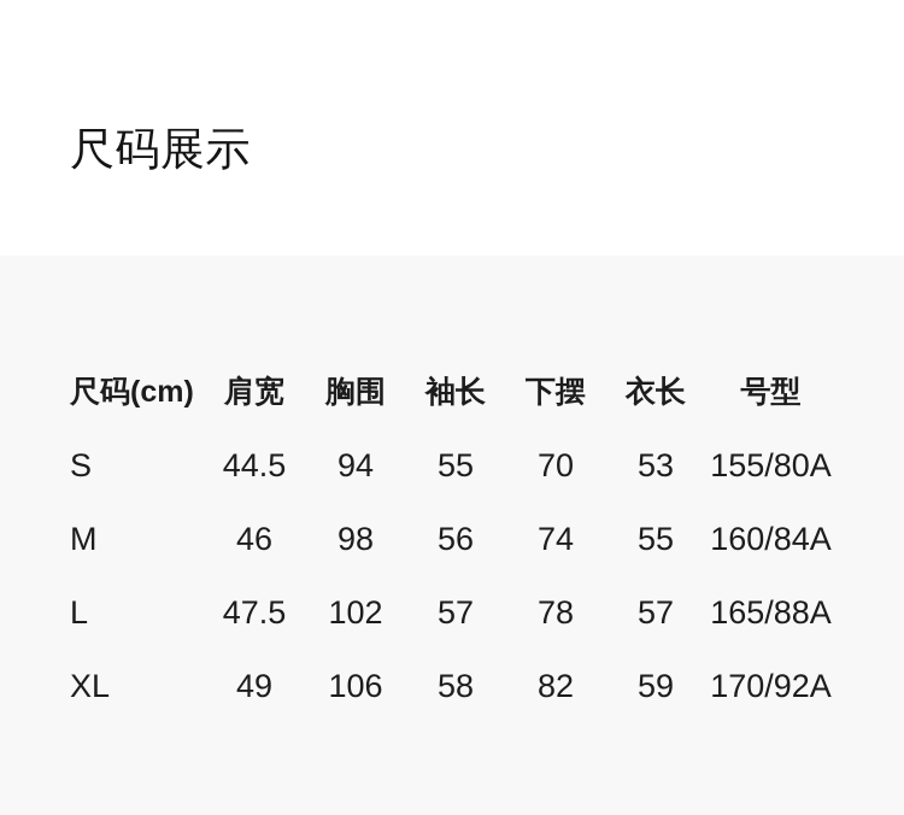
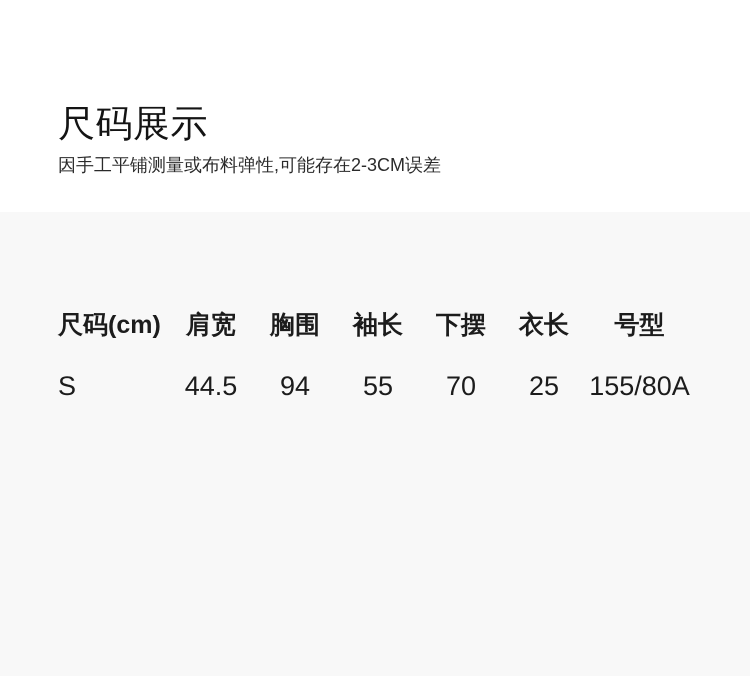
  尺码展示
+ 因手工平铺测量或布料弹性,可能存在2-3CM误差
  尺码(cm)	肩宽	胸围	袖长	下摆	衣长	号型
- S	44.5	94	55	70	53	155/80A
+ S	44.5	94	55	70	25	155/80A
- M	46	98	56	74	55	160/84A
- L	47.5	102	57	78	57	165/88A
- XL	49	106	58	82	59	170/92A
